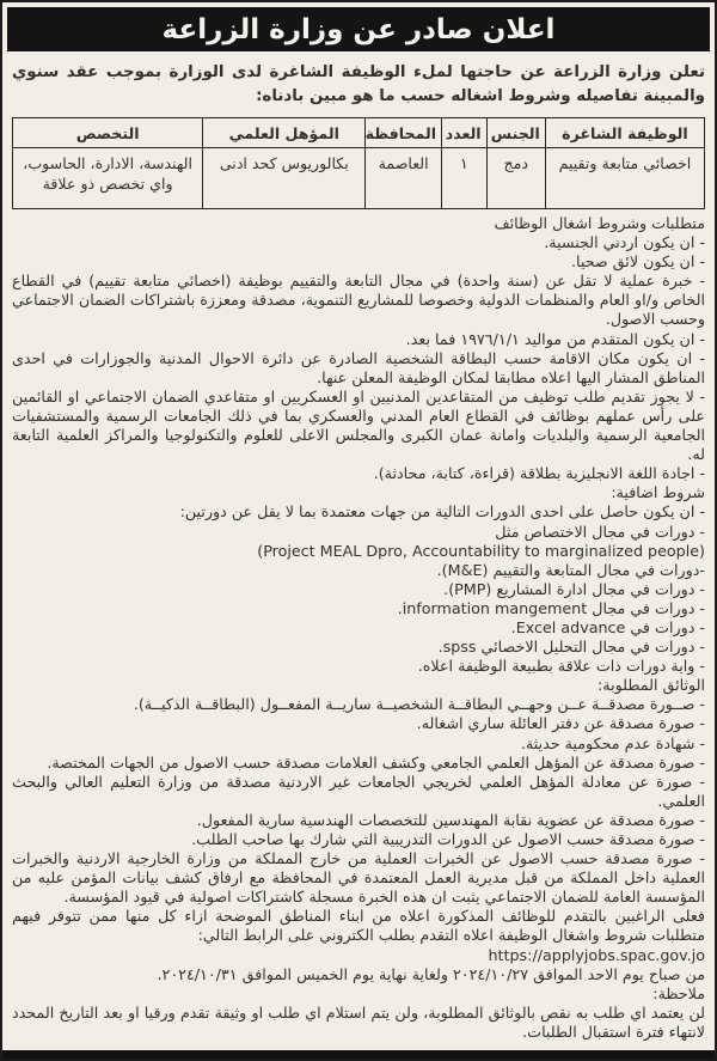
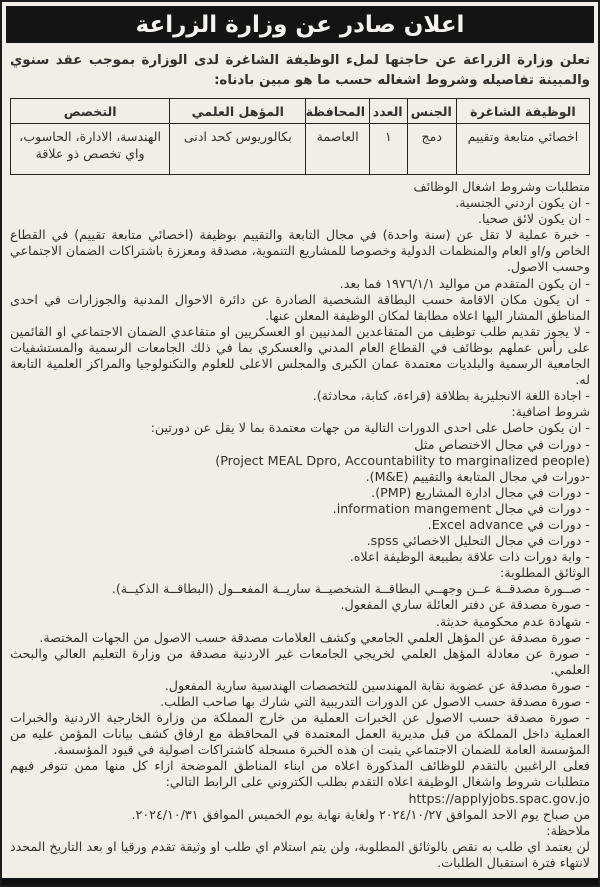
  اعلان صادر عن وزارة الزراعة
  تعلن وزارة الزراعة عن حاجتها لملء الوظيفة الشاغرة لدى الوزارة بموجب عقد سنوي والمبينة تفاصيله وشروط اشغاله حسب ما هو مبين بادناه:
  الوظيفة الشاغرة	الجنس	العدد	المحافظة	المؤهل العلمي	التخصص
  اخصائي متابعة وتقييم	دمج	١	العاصمة	بكالوريوس كحد ادنى	الهندسة، الادارة، الحاسوب، واي تخصص ذو علاقة
  متطلبات وشروط اشغال الوظائف
  - ان يكون اردني الجنسية.
  - ان يكون لائق صحيا.
  - خبرة عملية لا تقل عن (سنة واحدة) في مجال التابعة والتقييم بوظيفة (اخصائي متابعة تقييم) في القطاع الخاص و/او العام والمنظمات الدولية وخصوصا للمشاريع التنموية، مصدقة ومعززة باشتراكات الضمان الاجتماعي وحسب الاصول.
  - ان يكون المتقدم من مواليد ١٩٧٦/١/١ فما بعد.
  - ان يكون مكان الاقامة حسب البطاقة الشخصية الصادرة عن دائرة الاحوال المدنية والجوزارات في احدى المناطق المشار اليها اعلاه مطابقا لمكان الوظيفة المعلن عنها.
- - لا يجوز تقديم طلب توظيف من المتقاعدين المدنيين او العسكريين او متقاعدي الضمان الاجتماعي او القائمين على رأس عملهم بوظائف في القطاع العام المدني والعسكري بما في ذلك الجامعات الرسمية والمستشفيات الجامعية الرسمية والبلديات وامانة عمان الكبرى والمجلس الاعلى للعلوم والتكنولوجيا والمراكز العلمية التابعة له.
+ - لا يجوز تقديم طلب توظيف من المتقاعدين المدنيين او العسكريين او متقاعدي الضمان الاجتماعي او القائمين على رأس عملهم بوظائف في القطاع العام المدني والعسكري بما في ذلك الجامعات الرسمية والمستشفيات الجامعية الرسمية والبلديات معتمدة عمان الكبرى والمجلس الاعلى للعلوم والتكنولوجيا والمراكز العلمية التابعة له.
  - اجادة اللغة الانجليزية بطلاقة (قراءة، كتابة، محادثة).
  شروط اضافية:
  - ان يكون حاصل على احدى الدورات التالية من جهات معتمدة بما لا يقل عن دورتين:
  - دورات في مجال الاختصاص مثل
  (Project MEAL Dpro, Accountability to marginalized people)
  -دورات في مجال المتابعة والتقييم (M&E).
  - دورات في مجال ادارة المشاريع (PMP).
  - دورات في مجال information mangement.
  - دورات في Excel advance.
  - دورات في مجال التحليل الاخصائي spss.
  - واية دورات ذات علاقة بطبيعة الوظيفة اعلاه.
  الوثائق المطلوبة:
  - صــورة مصدقــة عــن وجهــي البطاقــة الشخصيــة ساريــة المفعــول (البطاقــة الذكيــة).
- - صورة مصدقة عن دفتر العائلة ساري اشغاله.
+ - صورة مصدقة عن دفتر العائلة ساري المفعول.
  - شهادة عدم محكومية حديثة.
  - صورة مصدقة عن المؤهل العلمي الجامعي وكشف العلامات مصدقة حسب الاصول من الجهات المختصة.
  - صورة عن معادلة المؤهل العلمي لخريجي الجامعات غير الاردنية مصدقة من وزارة التعليم العالي والبحث العلمي.
  - صورة مصدقة عن عضوية نقابة المهندسين للتخصصات الهندسية سارية المفعول.
  - صورة مصدقة حسب الاصول عن الدورات التدريبية التي شارك بها صاحب الطلب.
  - صورة مصدقة حسب الاصول عن الخبرات العملية من خارج المملكة من وزارة الخارجية الاردنية والخبرات العملية داخل المملكة من قبل مديرية العمل المعتمدة في المحافظة مع ارفاق كشف بيانات المؤمن عليه من المؤسسة العامة للضمان الاجتماعي يثبت ان هذه الخبرة مسجلة كاشتراكات اصولية في قيود المؤسسة.
  فعلى الراغبين بالتقدم للوظائف المذكورة اعلاه من ابناء المناطق الموضحة ازاء كل منها ممن تتوفر فيهم متطلبات شروط واشغال الوظيفة اعلاه التقدم بطلب الكتروني على الرابط التالي:
  https://applyjobs.spac.gov.jo
  من صباح يوم الاحد الموافق ٢٠٢٤/١٠/٢٧ ولغاية نهاية يوم الخميس الموافق ٢٠٢٤/١٠/٣١.
  ملاحظة:
  لن يعتمد اي طلب به نقص بالوثائق المطلوبة، ولن يتم استلام اي طلب او وثيقة تقدم ورقيا او بعد التاريخ المحدد لانتهاء فترة استقبال الطلبات.
